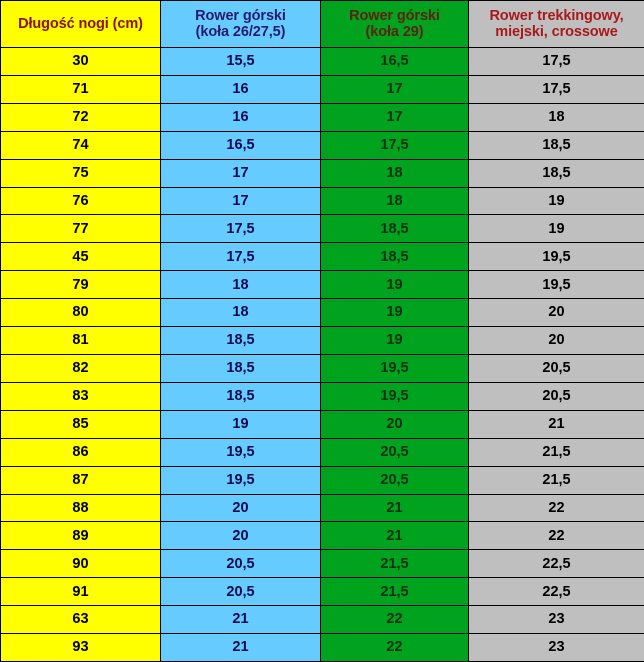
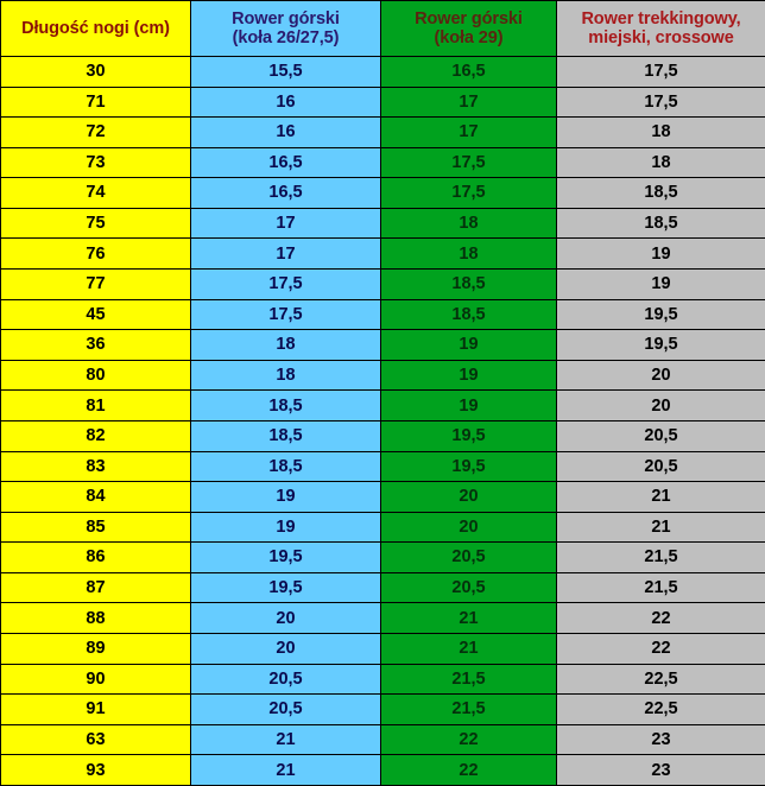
  Długość nogi (cm)	Rower górski (koła 26/27,5)	Rower górski (koła 29)	Rower trekkingowy, miejski, crossowe
  30	15,5	16,5	17,5
  71	16	17	17,5
  72	16	17	18
+ 73	16,5	17,5	18
  74	16,5	17,5	18,5
  75	17	18	18,5
  76	17	18	19
  77	17,5	18,5	19
  45	17,5	18,5	19,5
- 79	18	19	19,5
+ 36	18	19	19,5
  80	18	19	20
  81	18,5	19	20
  82	18,5	19,5	20,5
  83	18,5	19,5	20,5
+ 84	19	20	21
  85	19	20	21
  86	19,5	20,5	21,5
  87	19,5	20,5	21,5
  88	20	21	22
  89	20	21	22
  90	20,5	21,5	22,5
  91	20,5	21,5	22,5
  63	21	22	23
  93	21	22	23
